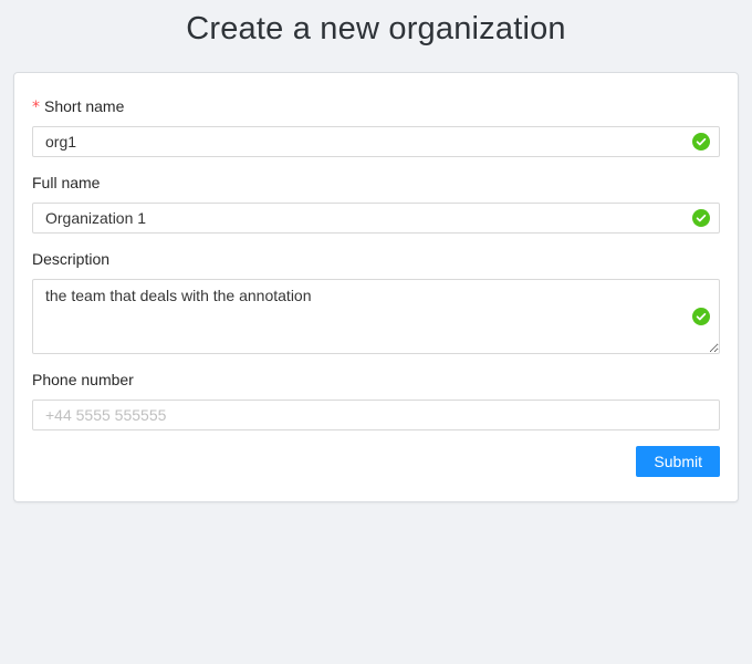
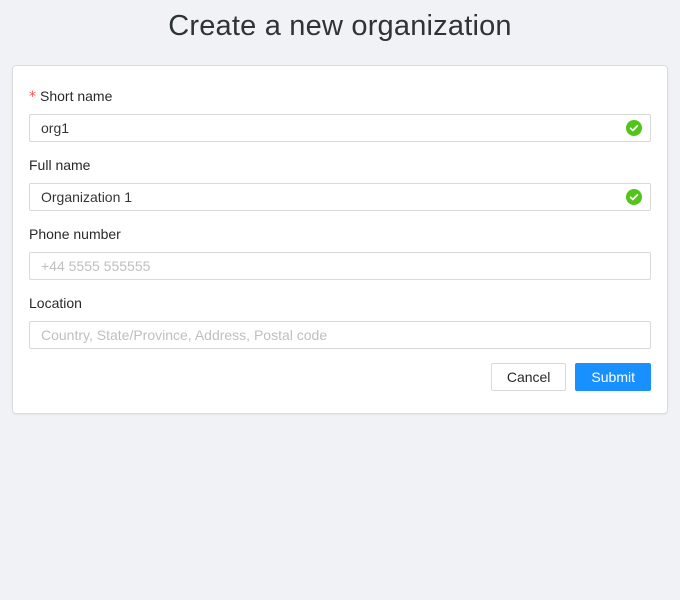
  Create a new organization
  * Short name
  org1
  Full name
  Organization 1
- Description
- the team that deals with the annotation
  Phone number
  +44 5555 555555
+ Location
+ Country, State/Province, Address, Postal code
+ Cancel
  Submit
